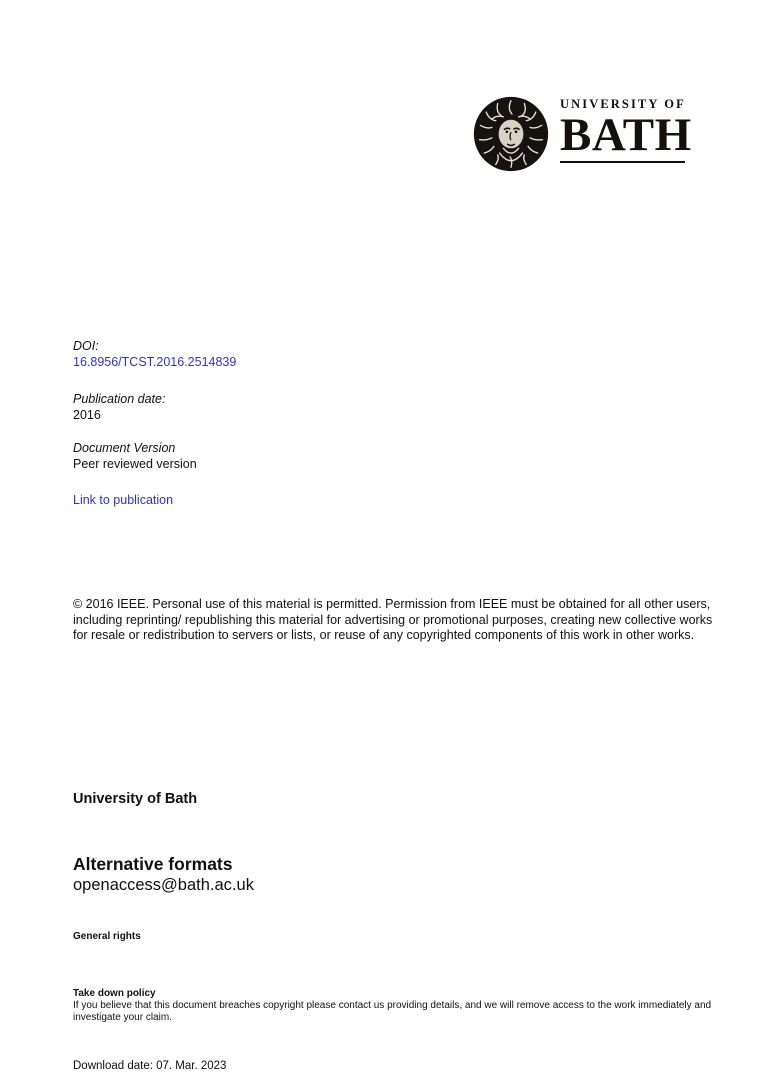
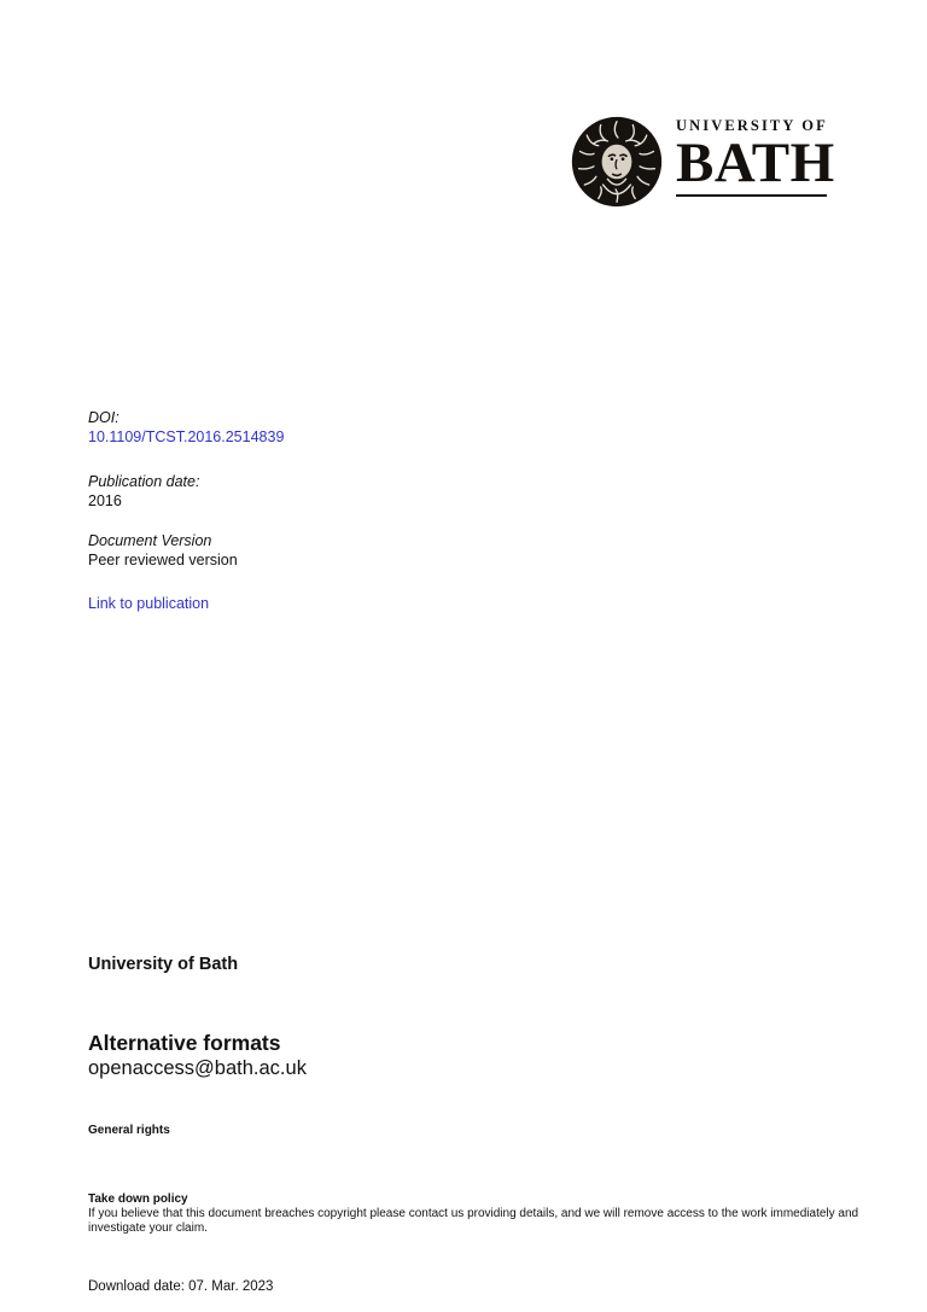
  UNIVERSITY OF
  BATH
  DOI:
- 16.8956/TCST.2016.2514839
+ 10.1109/TCST.2016.2514839
  Publication date:
  2016
  Document Version
  Peer reviewed version
  Link to publication
- © 2016 IEEE. Personal use of this material is permitted. Permission from IEEE must be obtained for all other users, including reprinting/ republishing this material for advertising or promotional purposes, creating new collective works for resale or redistribution to servers or lists, or reuse of any copyrighted components of this work in other works.
  University of Bath
  Alternative formats
  openaccess@bath.ac.uk
  General rights
  Take down policy
  If you believe that this document breaches copyright please contact us providing details, and we will remove access to the work immediately and investigate your claim.
  Download date: 07. Mar. 2023
